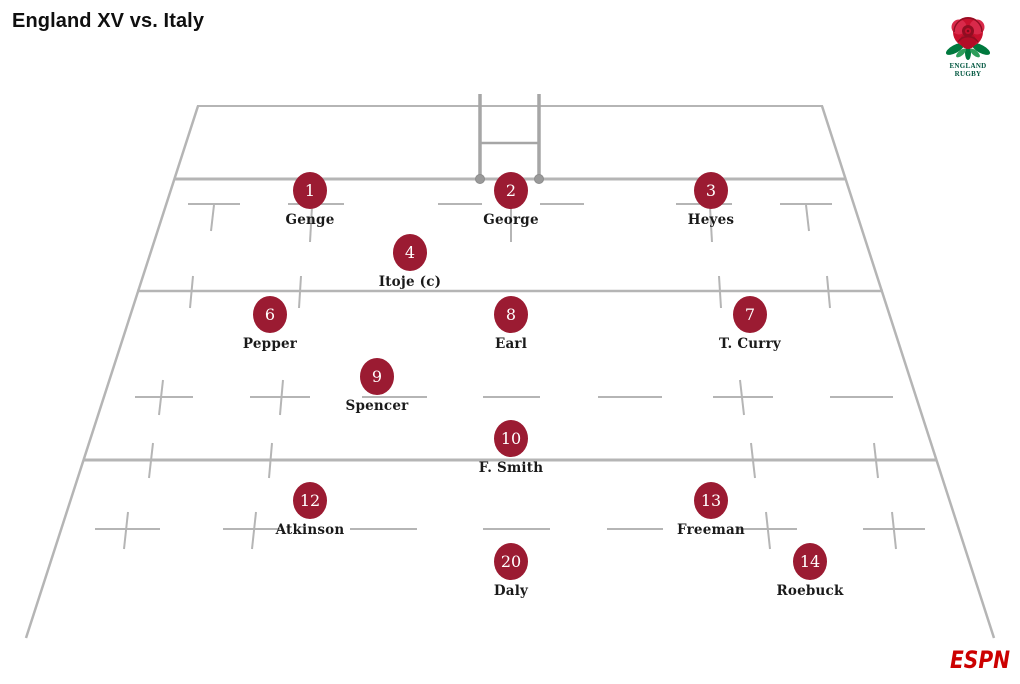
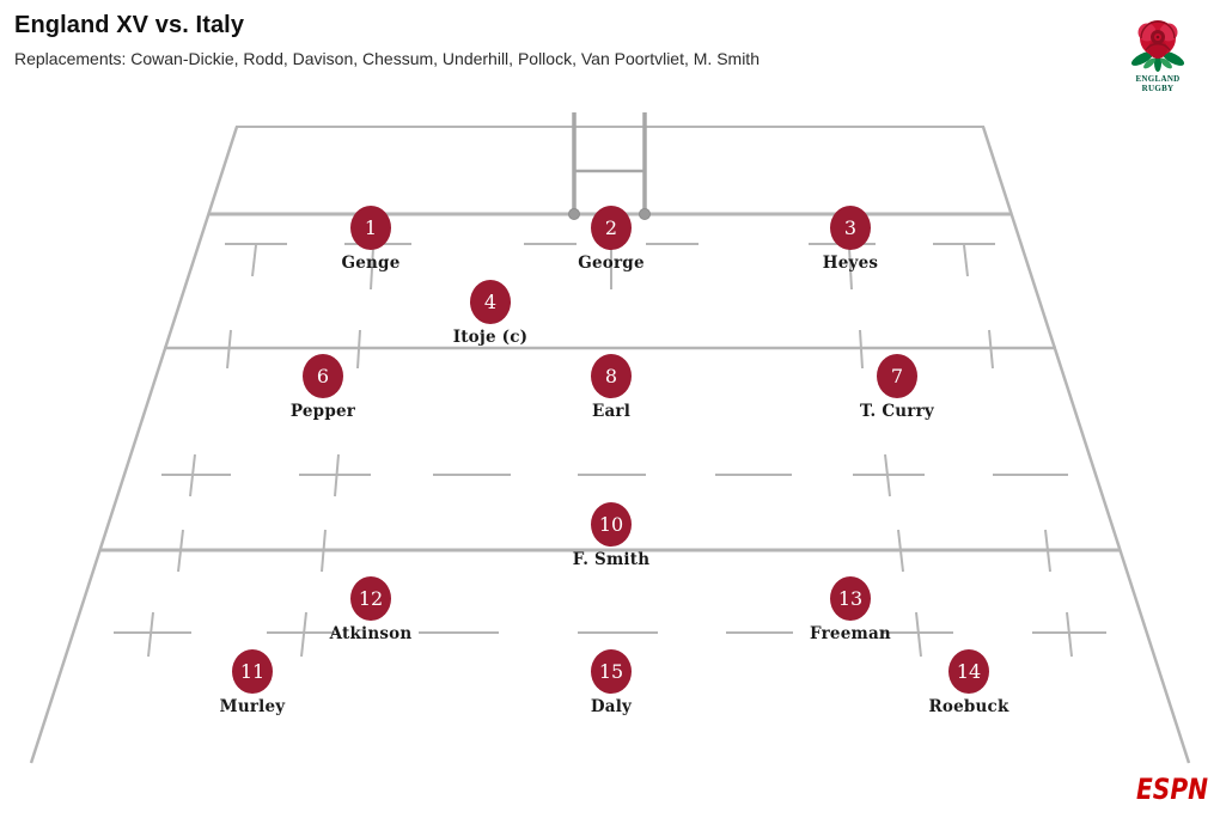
  England XV vs. Italy
+ Replacements: Cowan-Dickie, Rodd, Davison, Chessum, Underhill, Pollock, Van Poortvliet, M. Smith
  ENGLAND
  RUGBY
  1
  Genge
  2
  George
  3
  Heyes
  4
  Itoje (c)
  6
  Pepper
  8
  Earl
  7
  T. Curry
- 9
- Spencer
  10
  F. Smith
  12
  Atkinson
  13
  Freeman
+ 11
+ Murley
- 20
+ 15
  Daly
  14
  Roebuck
  ESPN
